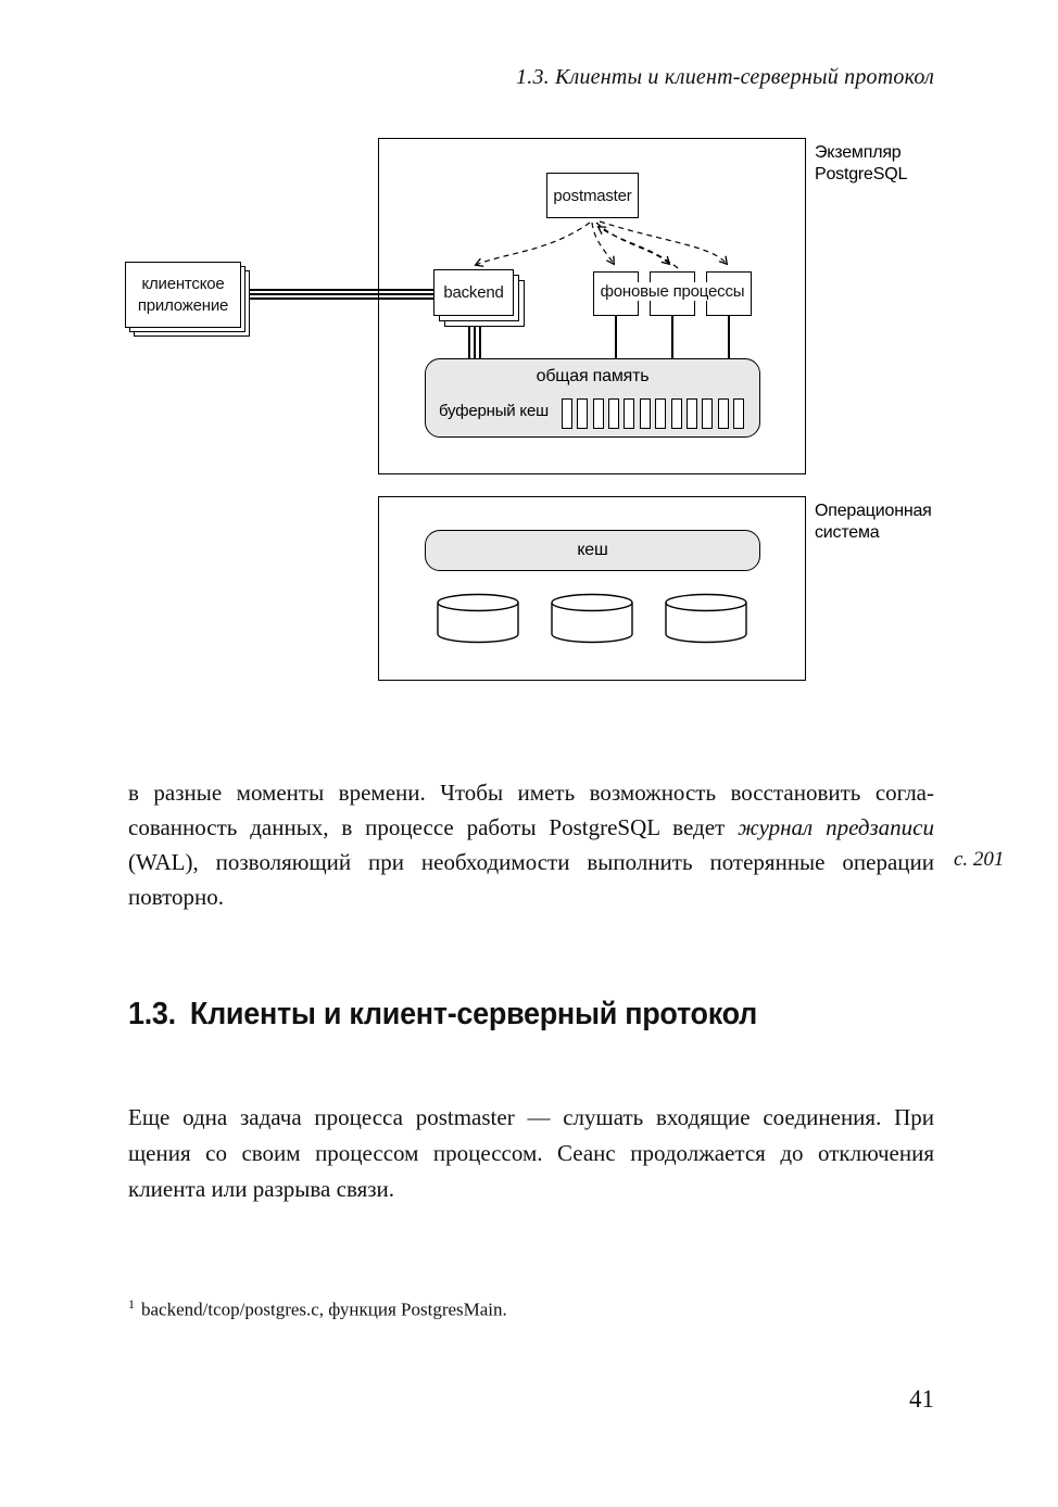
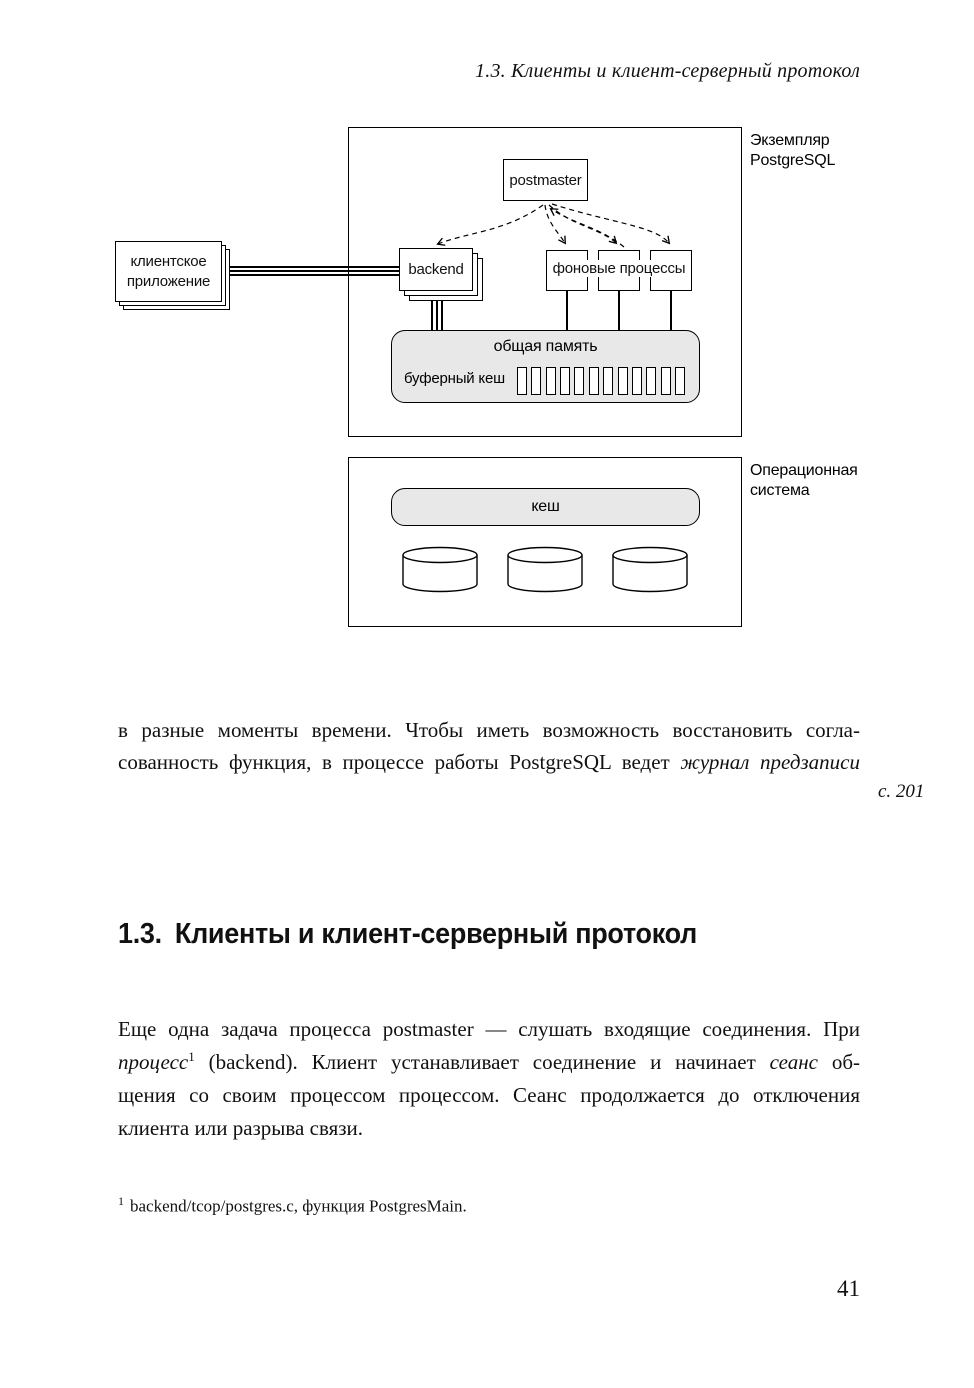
  1.3. Клиенты и клиент-серверный протокол
  общая память
  буферный кеш
  кеш
  postmaster
  backend
  фоновые процессы
  клиентское
  приложение
  Экземпляр
  PostgreSQL
  Операционная
  система
  в разные моменты времени. Чтобы иметь возможность восстановить согла-
- сованность данных, в процессе работы PostgreSQL ведет журнал предзаписи
+ сованность функция, в процессе работы PostgreSQL ведет журнал предзаписи
- (WAL), позволяющий при необходимости выполнить потерянные операции
- повторно.
  с. 201
  1.3. Клиенты и клиент-серверный протокол
  Еще одна задача процесса postmaster — слушать входящие соединения. При
+ процесс1 (backend). Клиент устанавливает соединение и начинает сеанс об-
  щения со своим процессом процессом. Сеанс продолжается до отключения
  клиента или разрыва связи.
  1 backend/tcop/postgres.c, функция PostgresMain.
  41
